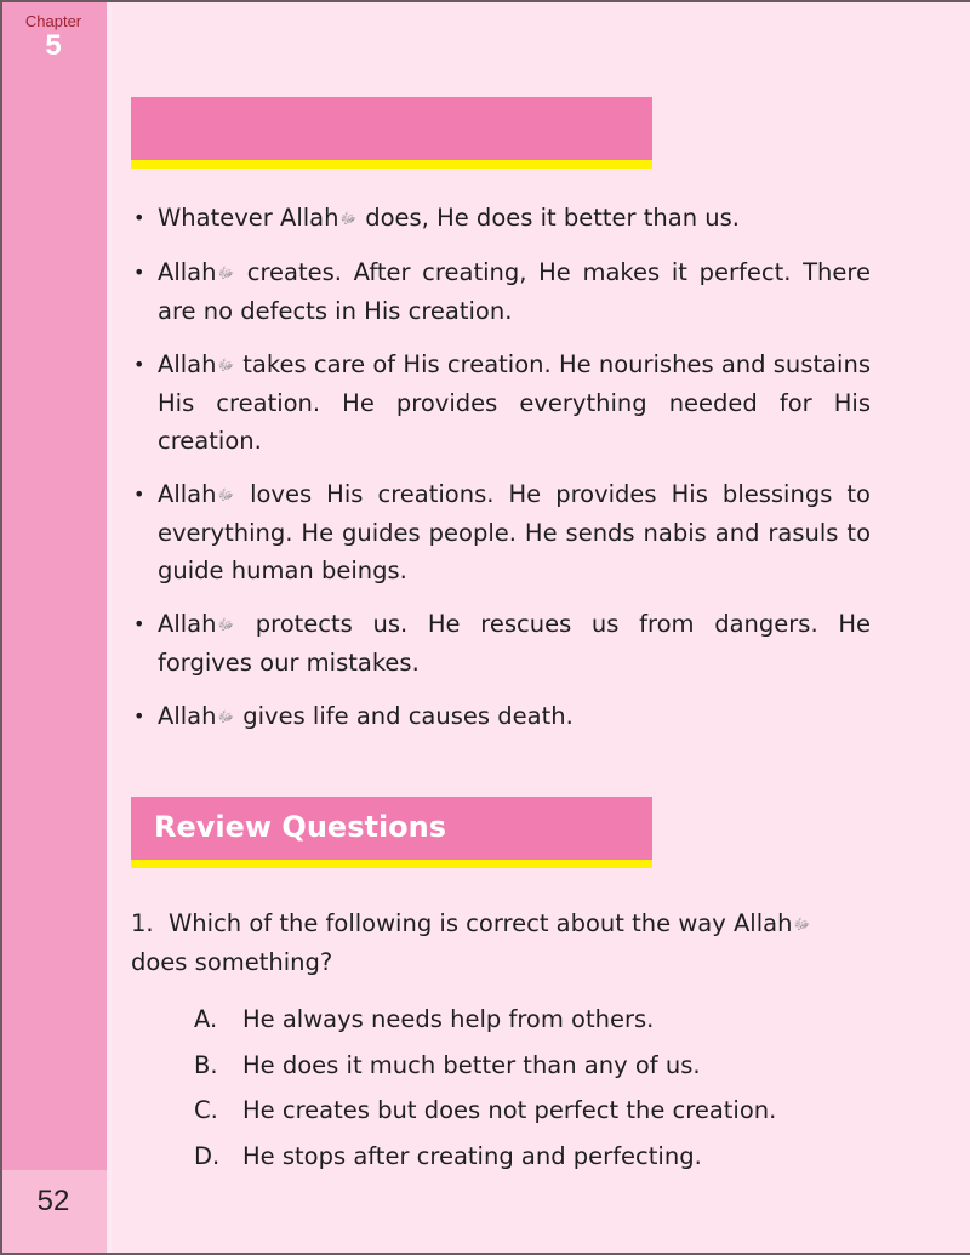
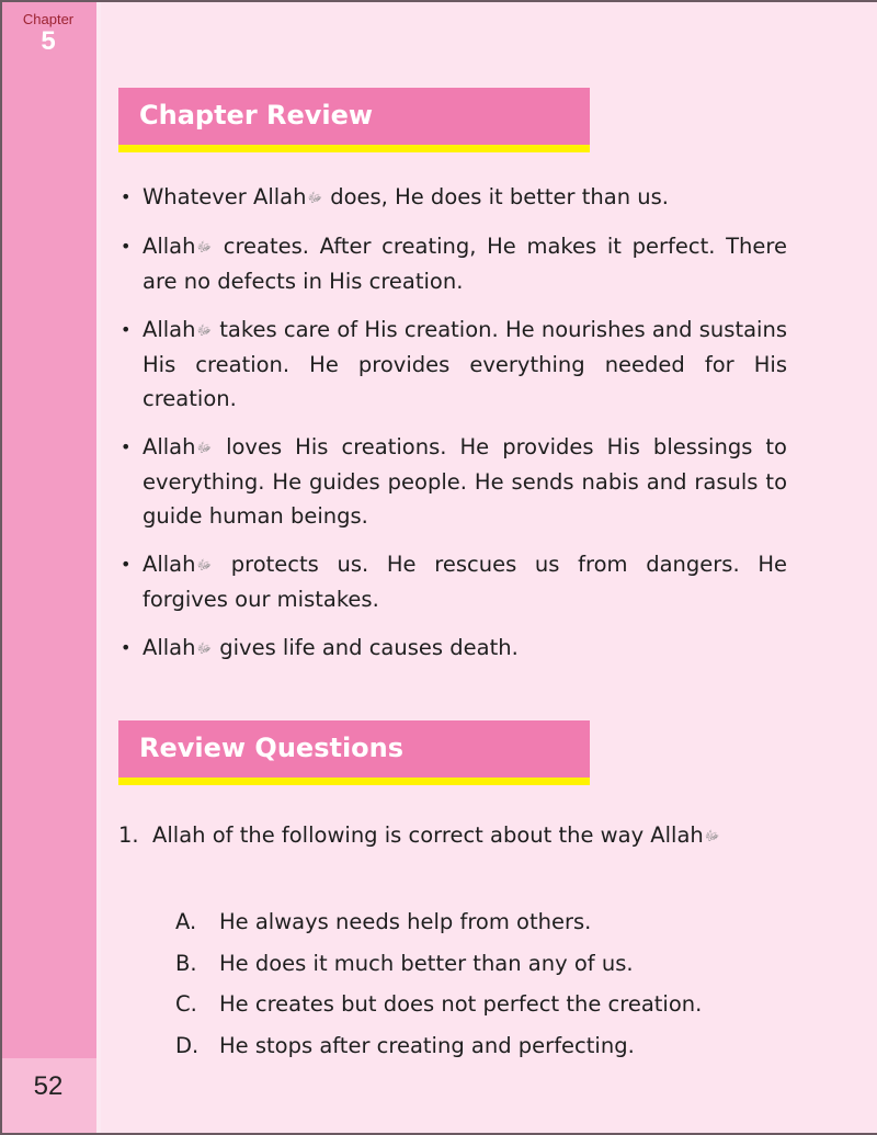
  Chapter
  5
  52
+ Chapter Review
  •
  Whatever Allahﷻ does, He does it better than us.
  •
  Allahﷻ creates. After creating, He makes it perfect. There are no defects in His creation.
  •
  Allahﷻ takes care of His creation. He nourishes and sustains His creation. He provides everything needed for His creation.
  •
  Allahﷻ loves His creations. He provides His blessings to everything. He guides people. He sends nabis and rasuls to guide human beings.
  •
  Allahﷻ protects us. He rescues us from dangers. He forgives our mistakes.
  •
  Allahﷻ gives life and causes death.
  Review Questions
- 1. Which of the following is correct about the way Allahﷻ
+ 1. Allah of the following is correct about the way Allahﷻ
- does something?
  A. He always needs help from others.
  B. He does it much better than any of us.
  C. He creates but does not perfect the creation.
  D. He stops after creating and perfecting.
